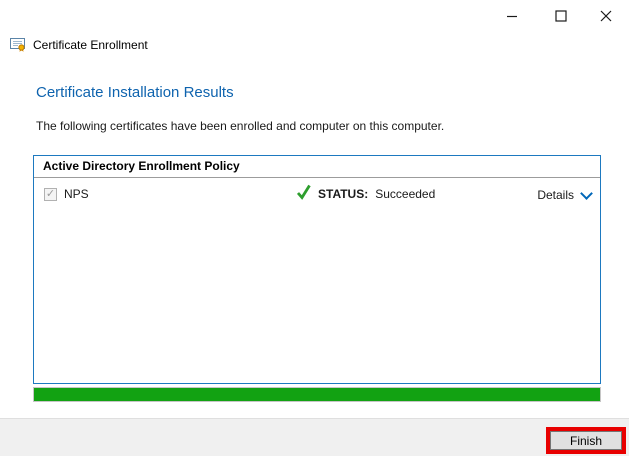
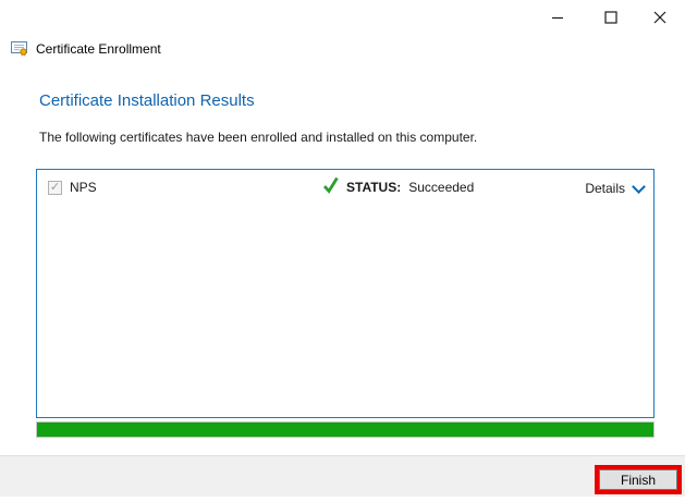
  Certificate Enrollment
  Certificate Installation Results
- The following certificates have been enrolled and computer on this computer.
+ The following certificates have been enrolled and installed on this computer.
- Active Directory Enrollment Policy
  ✓
  NPS
  STATUS:
  Succeeded
  Details
  Finish
